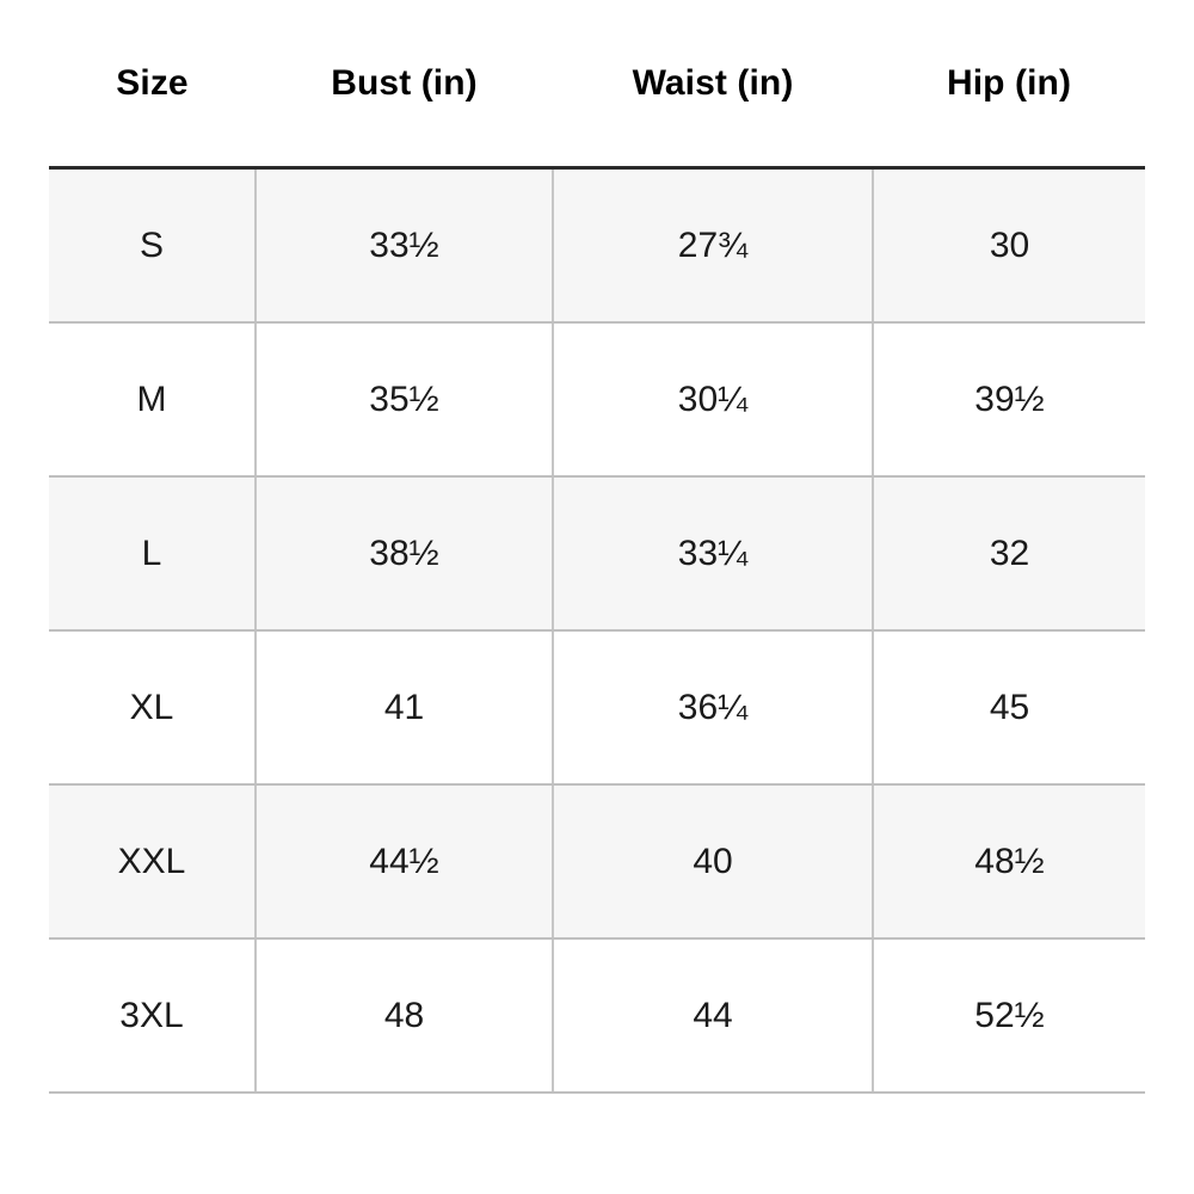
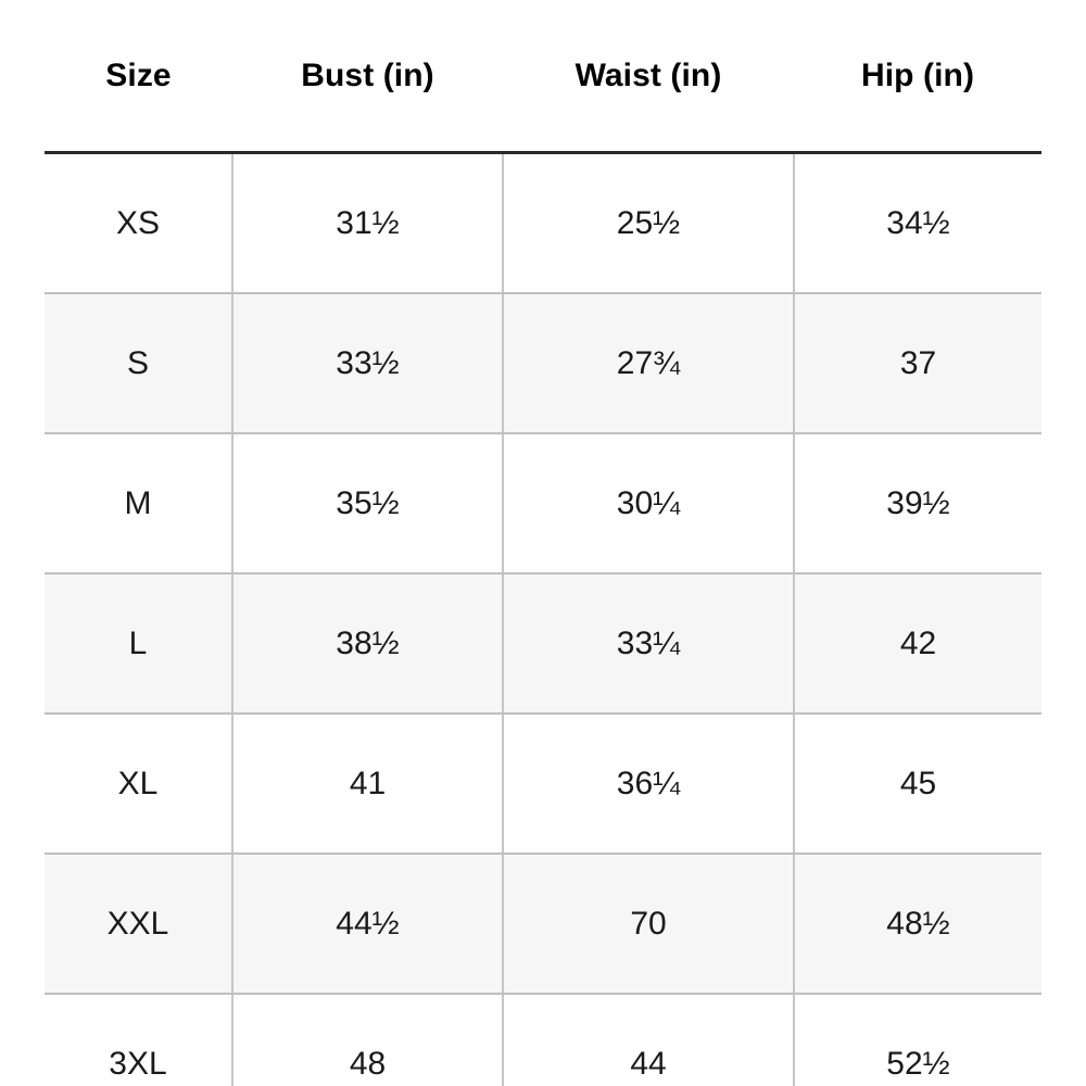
  Size	Bust (in)	Waist (in)	Hip (in)
+ XS	31½	25½	34½
- S	33½	27¾	30
+ S	33½	27¾	37
  M	35½	30¼	39½
- L	38½	33¼	32
+ L	38½	33¼	42
  XL	41	36¼	45
- XXL	44½	40	48½
+ XXL	44½	70	48½
  3XL	48	44	52½
